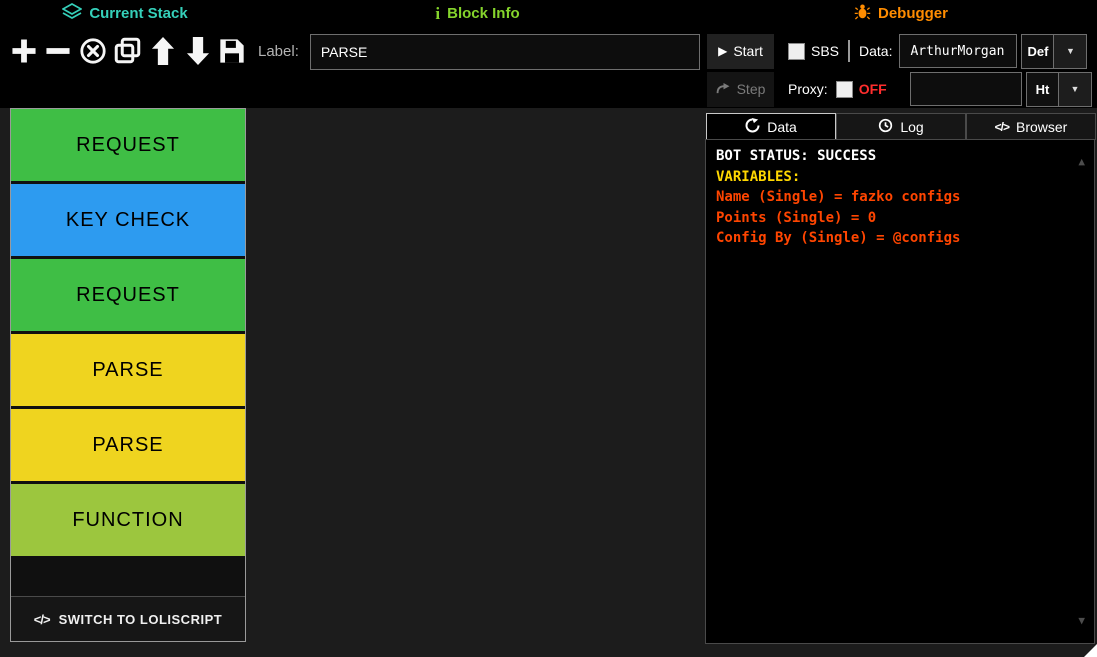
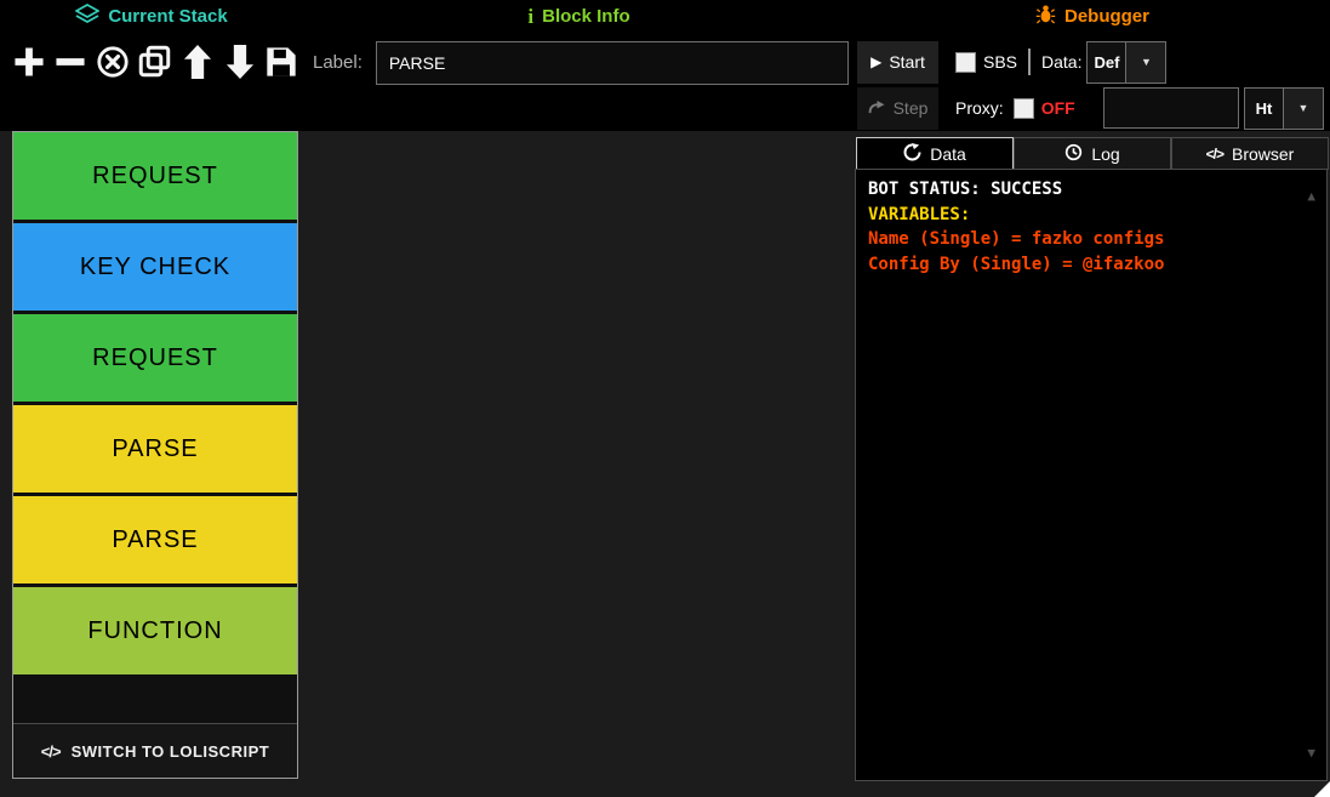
  Current Stack
  i
  Block Info
  Debugger
  Label:
  PARSE
  ▶
  Start
  SBS
  Data:
- ArthurMorgan
  Def
  ▼
  Step
  Proxy:
  OFF
  Ht
  ▼
  Data
  Log
  </>
  Browser
  BOT STATUS: SUCCESS
  VARIABLES:
  Name (Single) = fazko configs
- Points (Single) = 0
- Config By (Single) = @configs
+ Config By (Single) = @ifazkoo
  ▲
  ▼
  REQUEST
  KEY CHECK
  REQUEST
  PARSE
  PARSE
  FUNCTION
  </>
  SWITCH TO LOLISCRIPT
